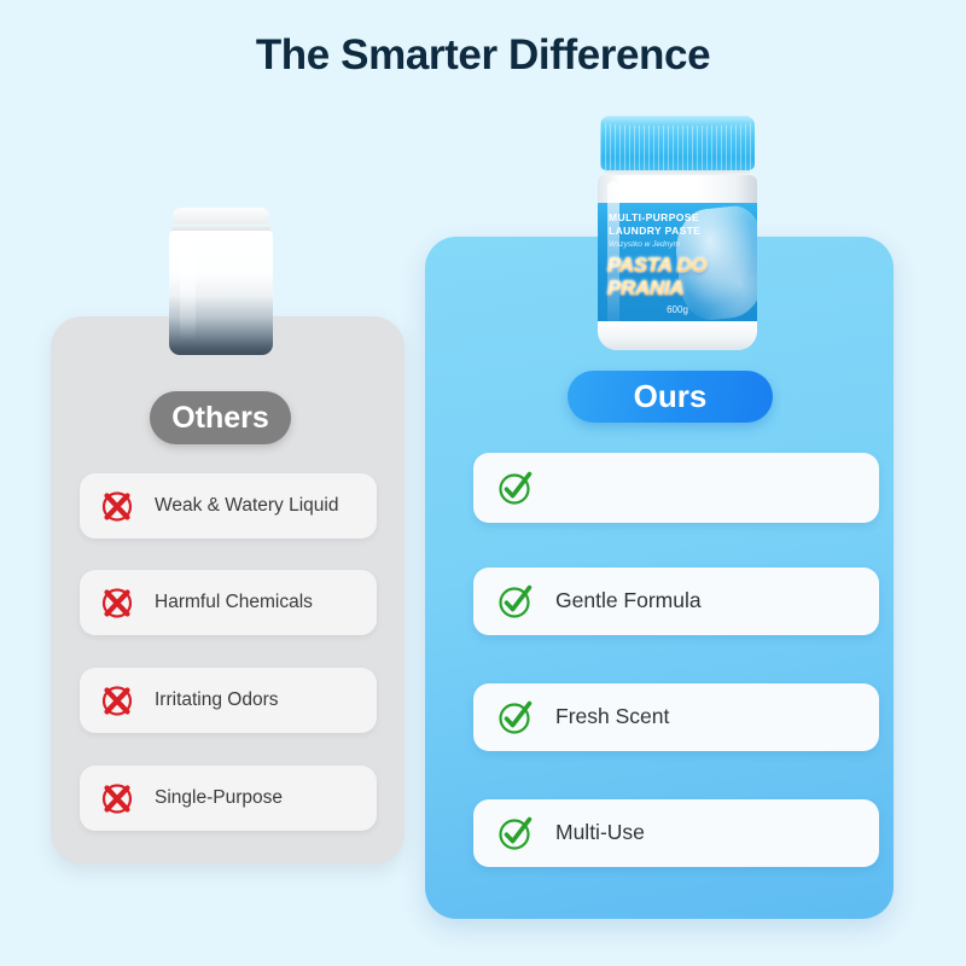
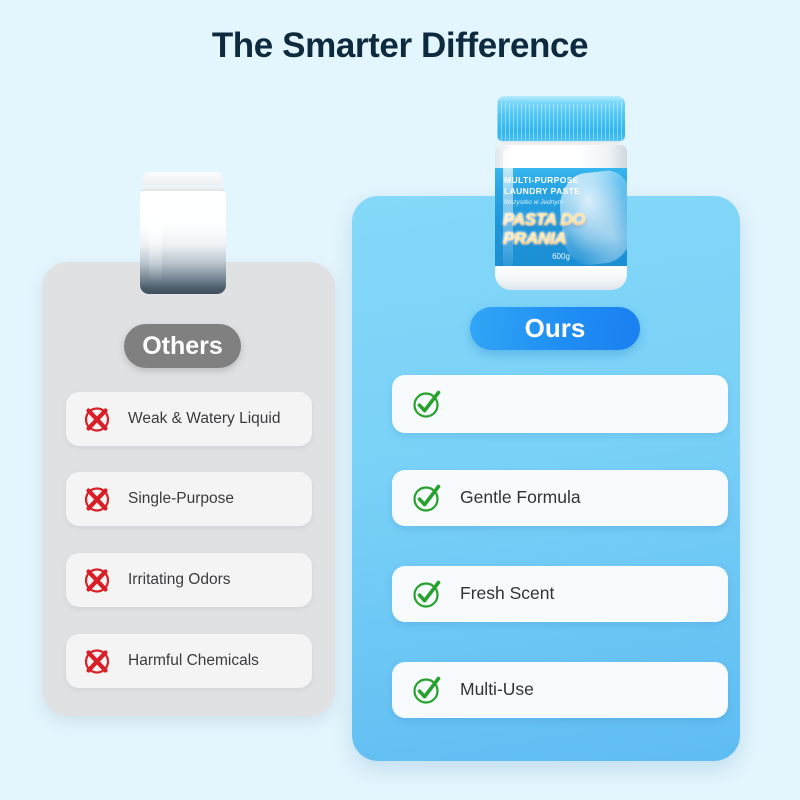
  The Smarter Difference
  Others
  Weak & Watery Liquid
- Harmful Chemicals
+ Single-Purpose
  Irritating Odors
- Single-Purpose
+ Harmful Chemicals
  ULTI-PURPOSE
  UNDRY PASTE
  ASTA DO
  RANIA
  600g
  Ours
  Gentle Formula
  Fresh Scent
  Multi-Use
